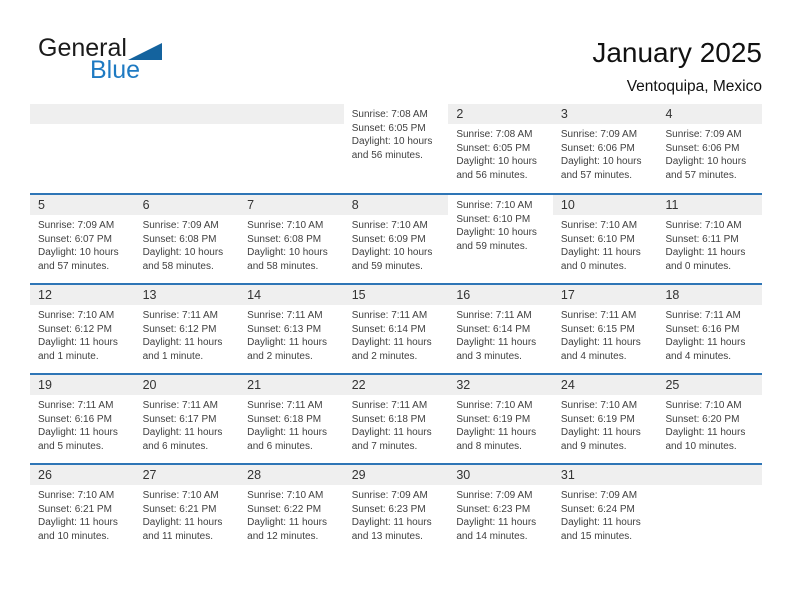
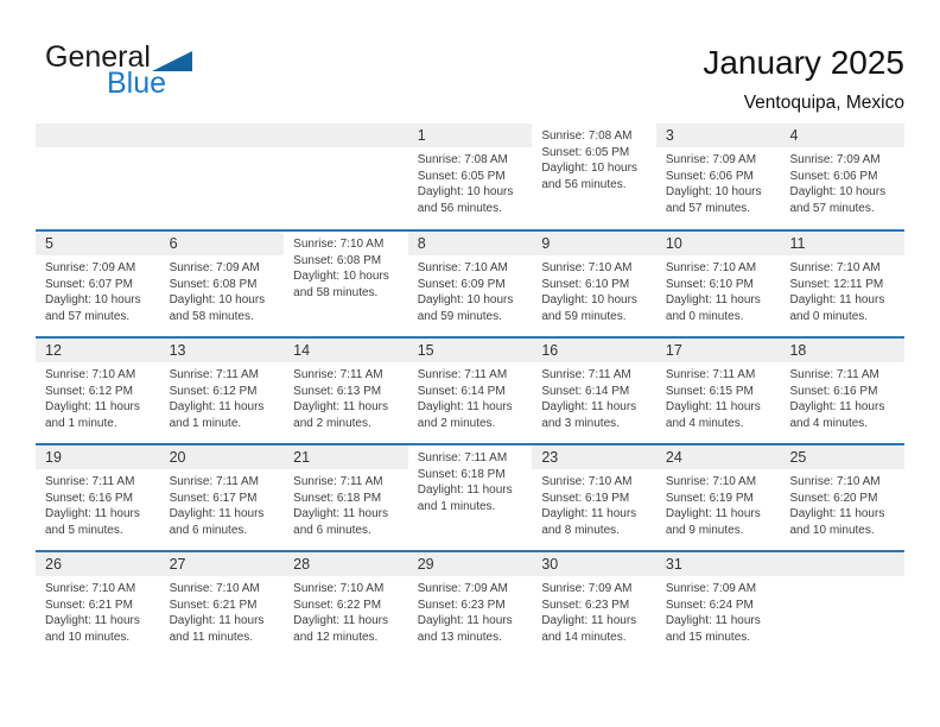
  General
  Blue
  January 2025
  Ventoquipa, Mexico
+ 1
  Sunrise: 7:08 AM
  Sunset: 6:05 PM
  Daylight: 10 hours
  and 56 minutes.
- 2
  Sunrise: 7:08 AM
  Sunset: 6:05 PM
  Daylight: 10 hours
  and 56 minutes.
  3
  Sunrise: 7:09 AM
  Sunset: 6:06 PM
  Daylight: 10 hours
  and 57 minutes.
  4
  Sunrise: 7:09 AM
  Sunset: 6:06 PM
  Daylight: 10 hours
  and 57 minutes.
  5
  Sunrise: 7:09 AM
  Sunset: 6:07 PM
  Daylight: 10 hours
  and 57 minutes.
  6
  Sunrise: 7:09 AM
  Sunset: 6:08 PM
  Daylight: 10 hours
  and 58 minutes.
- 7
  Sunrise: 7:10 AM
  Sunset: 6:08 PM
  Daylight: 10 hours
  and 58 minutes.
  8
  Sunrise: 7:10 AM
  Sunset: 6:09 PM
  Daylight: 10 hours
  and 59 minutes.
+ 9
  Sunrise: 7:10 AM
  Sunset: 6:10 PM
  Daylight: 10 hours
  and 59 minutes.
  10
  Sunrise: 7:10 AM
  Sunset: 6:10 PM
  Daylight: 11 hours
  and 0 minutes.
  11
  Sunrise: 7:10 AM
- Sunset: 6:11 PM
+ Sunset: 12:11 PM
  Daylight: 11 hours
  and 0 minutes.
  12
  Sunrise: 7:10 AM
  Sunset: 6:12 PM
  Daylight: 11 hours
  and 1 minute.
  13
  Sunrise: 7:11 AM
  Sunset: 6:12 PM
  Daylight: 11 hours
  and 1 minute.
  14
  Sunrise: 7:11 AM
  Sunset: 6:13 PM
  Daylight: 11 hours
  and 2 minutes.
  15
  Sunrise: 7:11 AM
  Sunset: 6:14 PM
  Daylight: 11 hours
  and 2 minutes.
  16
  Sunrise: 7:11 AM
  Sunset: 6:14 PM
  Daylight: 11 hours
  and 3 minutes.
  17
  Sunrise: 7:11 AM
  Sunset: 6:15 PM
  Daylight: 11 hours
  and 4 minutes.
  18
  Sunrise: 7:11 AM
  Sunset: 6:16 PM
  Daylight: 11 hours
  and 4 minutes.
  19
  Sunrise: 7:11 AM
  Sunset: 6:16 PM
  Daylight: 11 hours
  and 5 minutes.
  20
  Sunrise: 7:11 AM
  Sunset: 6:17 PM
  Daylight: 11 hours
  and 6 minutes.
  21
  Sunrise: 7:11 AM
  Sunset: 6:18 PM
  Daylight: 11 hours
  and 6 minutes.
- 22
  Sunrise: 7:11 AM
  Sunset: 6:18 PM
  Daylight: 11 hours
- and 7 minutes.
+ and 1 minutes.
- 32
+ 23
  Sunrise: 7:10 AM
  Sunset: 6:19 PM
  Daylight: 11 hours
  and 8 minutes.
  24
  Sunrise: 7:10 AM
  Sunset: 6:19 PM
  Daylight: 11 hours
  and 9 minutes.
  25
  Sunrise: 7:10 AM
  Sunset: 6:20 PM
  Daylight: 11 hours
  and 10 minutes.
  26
  Sunrise: 7:10 AM
  Sunset: 6:21 PM
  Daylight: 11 hours
  and 10 minutes.
  27
  Sunrise: 7:10 AM
  Sunset: 6:21 PM
  Daylight: 11 hours
  and 11 minutes.
  28
  Sunrise: 7:10 AM
  Sunset: 6:22 PM
  Daylight: 11 hours
  and 12 minutes.
  29
  Sunrise: 7:09 AM
  Sunset: 6:23 PM
  Daylight: 11 hours
  and 13 minutes.
  30
  Sunrise: 7:09 AM
  Sunset: 6:23 PM
  Daylight: 11 hours
  and 14 minutes.
  31
  Sunrise: 7:09 AM
  Sunset: 6:24 PM
  Daylight: 11 hours
  and 15 minutes.
